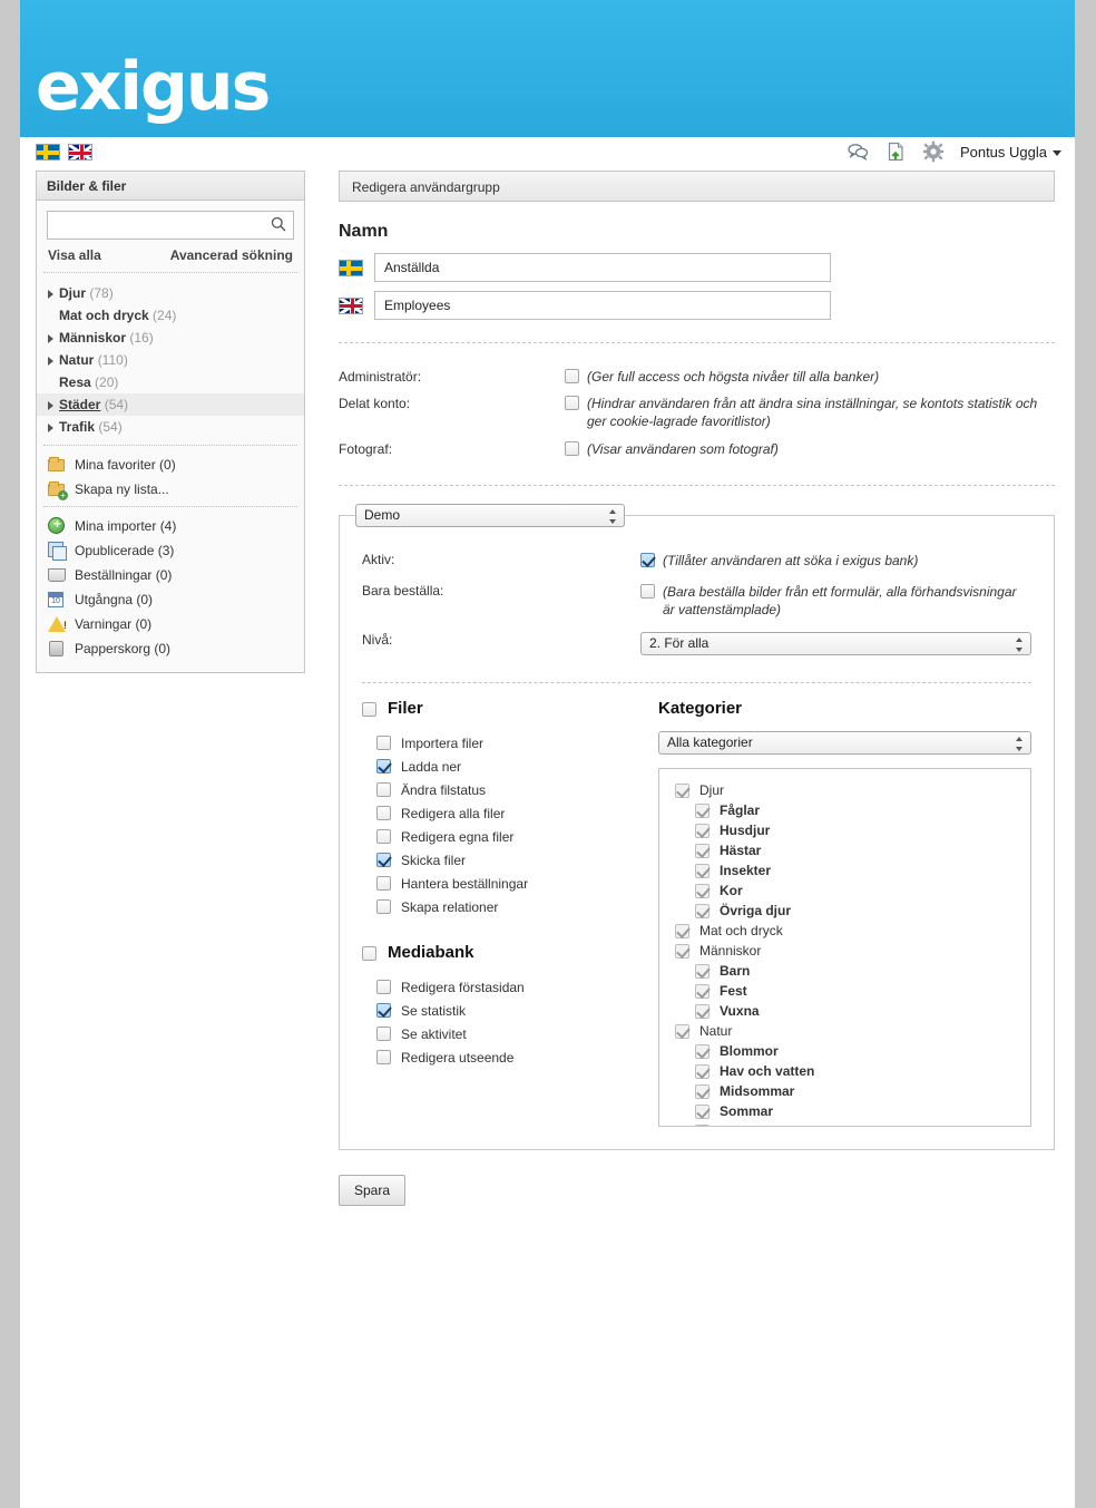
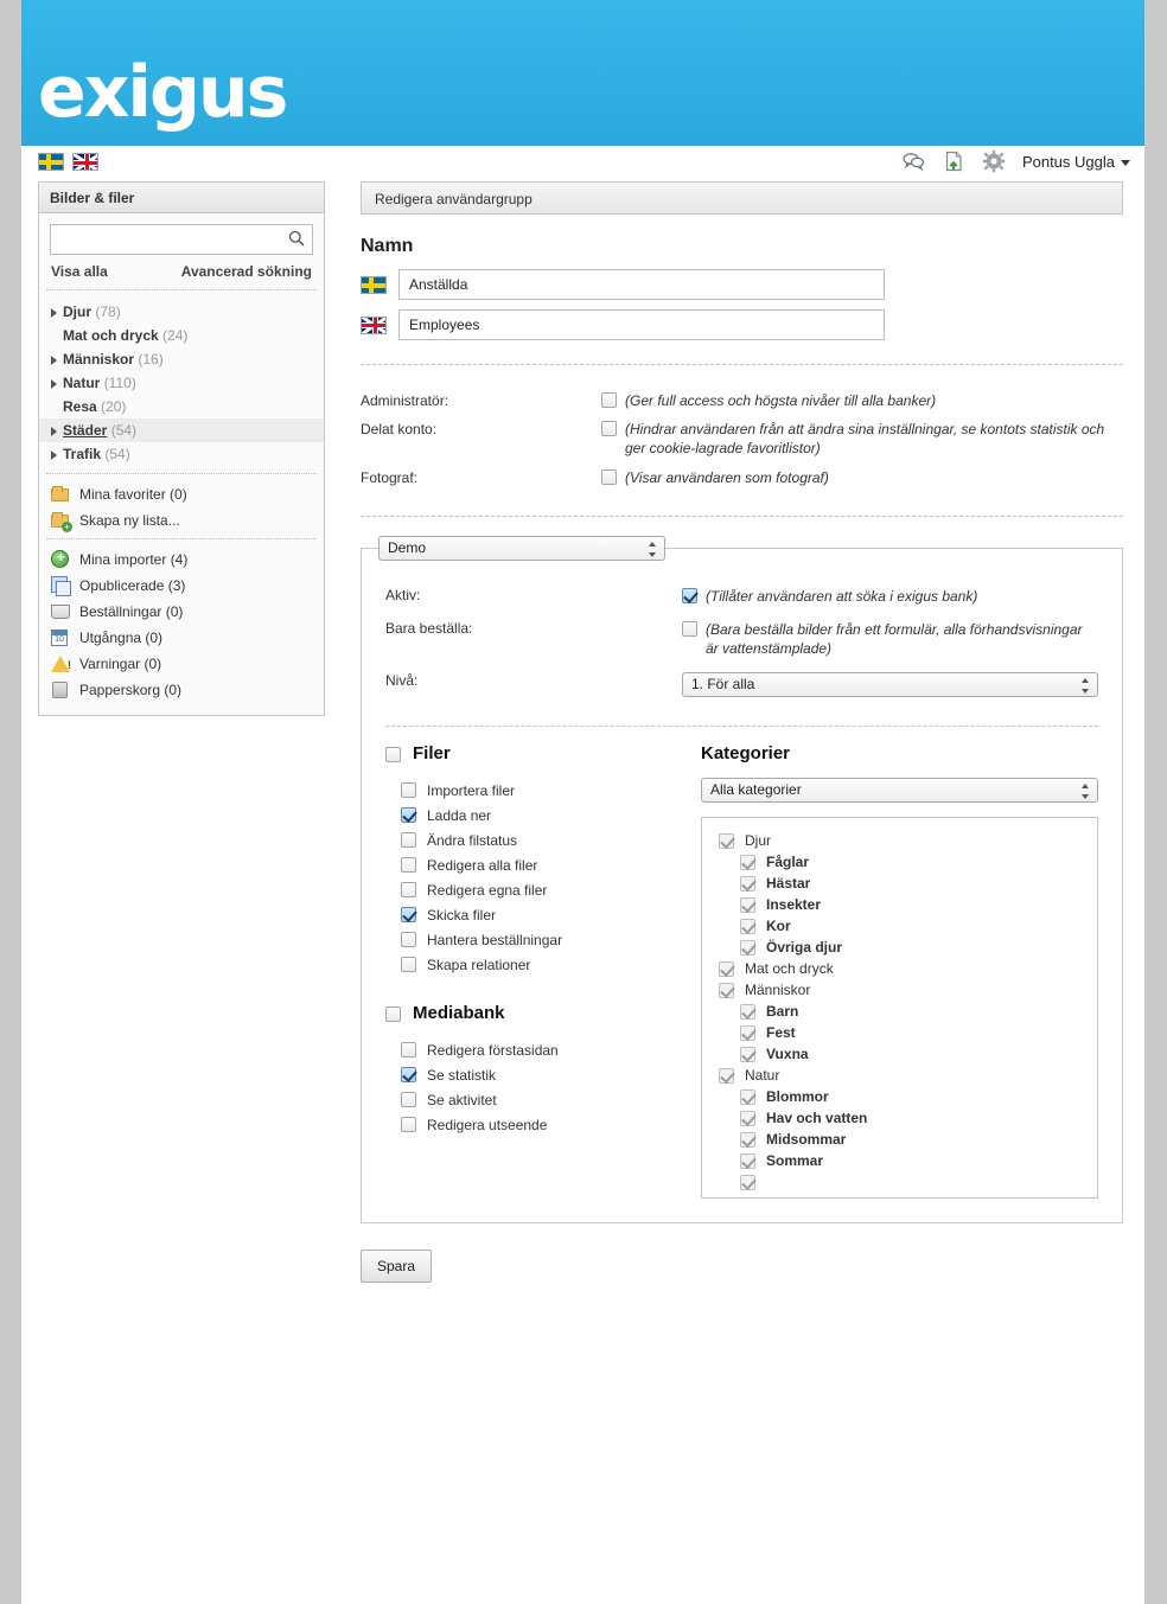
  exigus
  Pontus Uggla
  Bilder & filer
  Visa alla
  Avancerad sökning
  Djur (78)
  Mat och dryck (24)
  Människor (16)
  Natur (110)
  Resa (20)
  Städer (54)
  Trafik (54)
  Mina favoriter (0)
  +
  Skapa ny lista...
  Mina importer (4)
  Opublicerade (3)
  Beställningar (0)
  Utgångna (0)
  Varningar (0)
  Papperskorg (0)
  Redigera användargrupp
  Namn
  Anställda
  Employees
  Administratör:
  (Ger full access och högsta nivåer till alla banker)
  Delat konto:
  (Hindrar användaren från att ändra sina inställningar, se kontots statistik och ger cookie-lagrade favoritlistor)
  Fotograf:
  (Visar användaren som fotograf)
  Demo
  Aktiv:
  (Tillåter användaren att söka i exigus bank)
  Bara beställa:
  (Bara beställa bilder från ett formulär, alla förhandsvisningar är vattenstämplade)
  Nivå:
- 2. För alla
+ 1. För alla
  Filer
  Importera filer
  Ladda ner
  Ändra filstatus
  Redigera alla filer
  Redigera egna filer
  Skicka filer
  Hantera beställningar
  Skapa relationer
  Mediabank
  Redigera förstasidan
  Se statistik
  Se aktivitet
  Redigera utseende
  Kategorier
  Alla kategorier
  Djur
  Fåglar
- Husdjur
  Hästar
  Insekter
  Kor
  Övriga djur
  Mat och dryck
  Människor
  Barn
  Fest
  Vuxna
  Natur
  Blommor
  Hav och vatten
  Midsommar
  Sommar
  Spara
